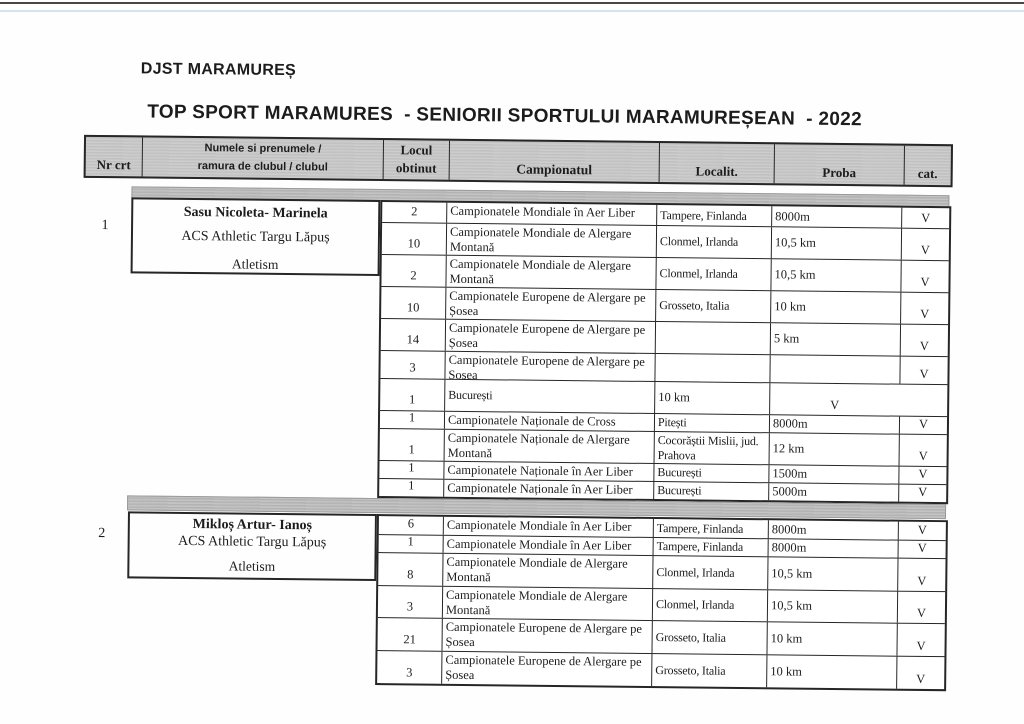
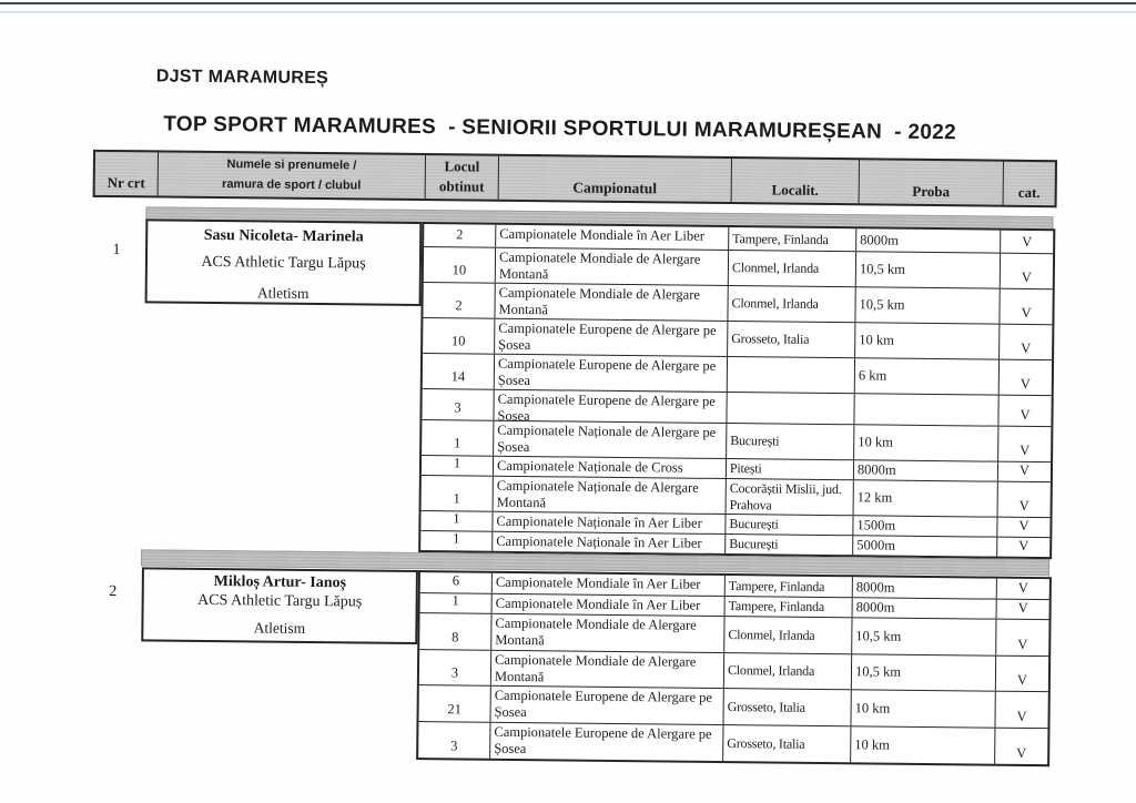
  DJST MARAMUREȘ
  TOP SPORT MARAMURES - SENIORII SPORTULUI MARAMUREȘEAN - 2022
  Nr crt
  Numele si prenumele /
- ramura de clubul / clubul
+ ramura de sport / clubul
  Locul
  obtinut
  Campionatul
  Localit.
  Proba
  cat.
  1
  Sasu Nicoleta- Marinela
  ACS Athletic Targu Lăpuș
  Atletism
  2
  Campionatele Mondiale în Aer Liber
  Tampere, Finlanda
  8000m
  V
  10
  Campionatele Mondiale de Alergare Montană
  Clonmel, Irlanda
  10,5 km
  V
  2
  Campionatele Mondiale de Alergare Montană
  Clonmel, Irlanda
  10,5 km
  V
  10
  Campionatele Europene de Alergare pe Șosea
  Grosseto, Italia
  10 km
  V
  14
  Campionatele Europene de Alergare pe Șosea
- 5 km
+ 6 km
  V
  3
  Campionatele Europene de Alergare pe Șosea
  V
  1
+ Campionatele Naționale de Alergare pe Șosea
  București
  10 km
  V
  1
  Campionatele Naționale de Cross
  Pitești
  8000m
  V
  1
  Campionatele Naționale de Alergare Montană
  Cocorăștii Mislii, jud. Prahova
  12 km
  V
  1
  Campionatele Naționale în Aer Liber
  București
  1500m
  V
  1
  Campionatele Naționale în Aer Liber
  București
  5000m
  V
  2
  Mikloș Artur- Ianoș
  ACS Athletic Targu Lăpuș
  Atletism
  6
  Campionatele Mondiale în Aer Liber
  Tampere, Finlanda
  8000m
  V
  1
  Campionatele Mondiale în Aer Liber
  Tampere, Finlanda
  8000m
  V
  8
  Campionatele Mondiale de Alergare Montană
  Clonmel, Irlanda
  10,5 km
  V
  3
  Campionatele Mondiale de Alergare Montană
  Clonmel, Irlanda
  10,5 km
  V
  21
  Campionatele Europene de Alergare pe Șosea
  Grosseto, Italia
  10 km
  V
  3
  Campionatele Europene de Alergare pe Șosea
  Grosseto, Italia
  10 km
  V
